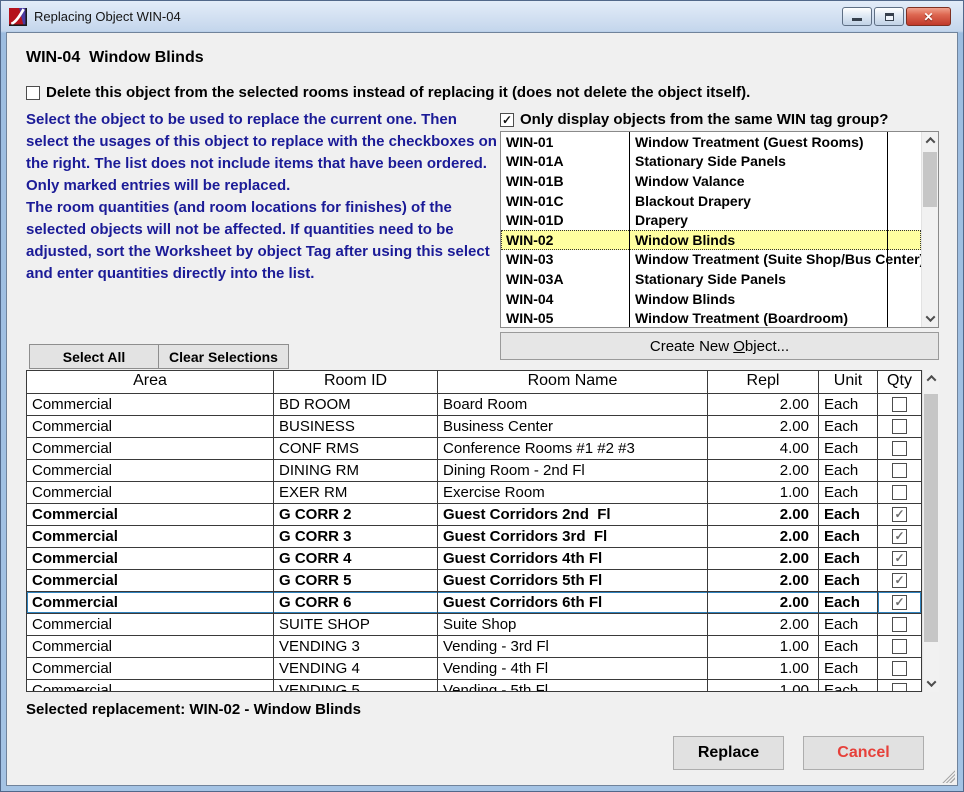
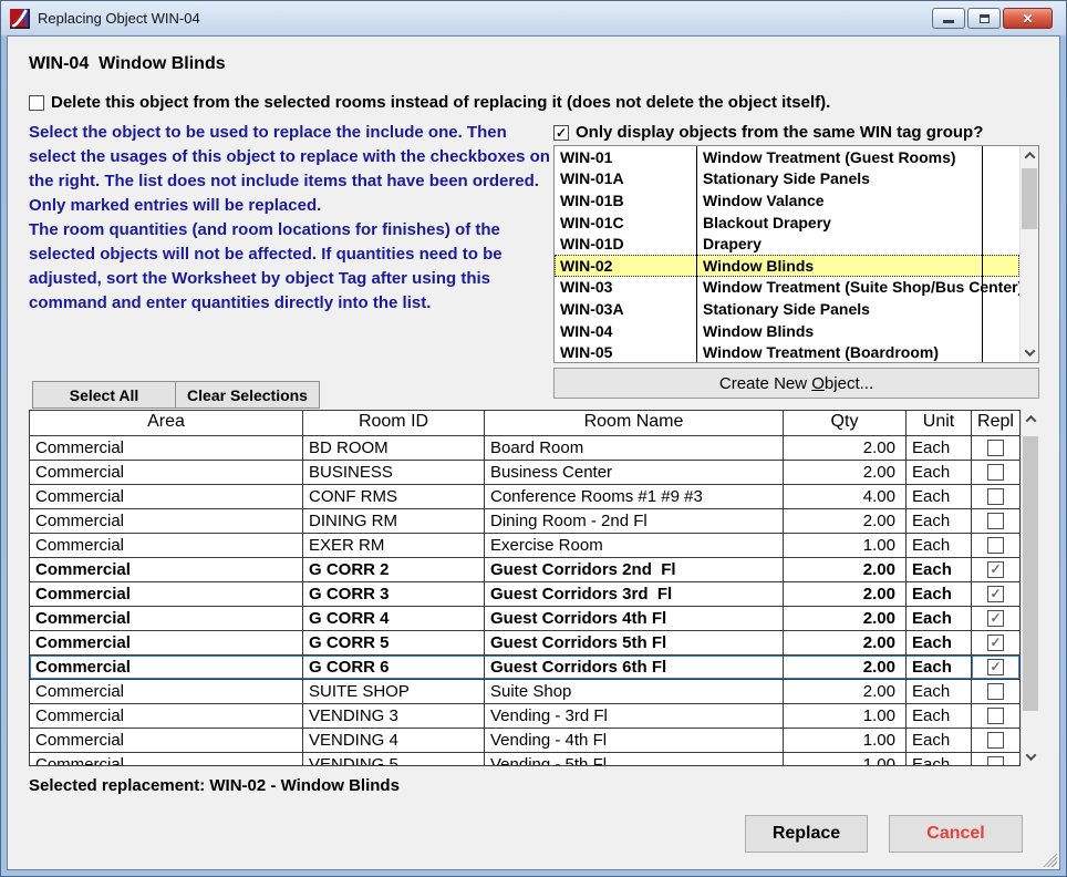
  Replacing Object WIN-04
  ✕
  WIN-04 Window Blinds
  Delete this object from the selected rooms instead of replacing it (does not delete the object itself).
- Select the object to be used to replace the current one. Then select the usages of this object to replace with the checkboxes on the right. The list does not include items that have been ordered. Only marked entries will be replaced.
+ Select the object to be used to replace the include one. Then select the usages of this object to replace with the checkboxes on the right. The list does not include items that have been ordered. Only marked entries will be replaced.
- The room quantities (and room locations for finishes) of the selected objects will not be affected. If quantities need to be adjusted, sort the Worksheet by object Tag after using this select and enter quantities directly into the list.
+ The room quantities (and room locations for finishes) of the selected objects will not be affected. If quantities need to be adjusted, sort the Worksheet by object Tag after using this command and enter quantities directly into the list.
  Only display objects from the same WIN tag group?
  WIN-01
  Window Treatment (Guest Rooms)
  WIN-01A
  Stationary Side Panels
  WIN-01B
  Window Valance
  WIN-01C
  Blackout Drapery
  WIN-01D
  Drapery
  WIN-02
  Window Blinds
  WIN-03
  Window Treatment (Suite Shop/Bus Center
  WIN-03A
  Stationary Side Panels
  WIN-04
  Window Blinds
  WIN-05
  Window Treatment (Boardroom)
  Create New
  O
  bject...
  Select All
  Clear Selections
  Area
  Room ID
  Room Name
- Repl
+ Qty
  Unit
- Qty
+ Repl
  Commercial
  BD ROOM
  Board Room
  2.00
  Each
  Commercial
  BUSINESS
  Business Center
  2.00
  Each
  Commercial
  CONF RMS
- Conference Rooms #1 #2 #3
+ Conference Rooms #1 #9 #3
  4.00
  Each
  Commercial
  DINING RM
  Dining Room - 2nd Fl
  2.00
  Each
  Commercial
  EXER RM
  Exercise Room
  1.00
  Each
  Commercial
  G CORR 2
  Guest Corridors 2nd Fl
  2.00
  Each
  Commercial
  G CORR 3
  Guest Corridors 3rd Fl
  2.00
  Each
  Commercial
  G CORR 4
  Guest Corridors 4th Fl
  2.00
  Each
  Commercial
  G CORR 5
  Guest Corridors 5th Fl
  2.00
  Each
  Commercial
  G CORR 6
  Guest Corridors 6th Fl
  2.00
  Each
  Commercial
  SUITE SHOP
  Suite Shop
  2.00
  Each
  Commercial
  VENDING 3
  Vending - 3rd Fl
  1.00
  Each
  Commercial
  VENDING 4
  Vending - 4th Fl
  1.00
  Each
  Commercial
  VENDING 5
  Vending - 5th Fl
  1.00
  Each
  Selected replacement: WIN-02 - Window Blinds
  Replace
  Cancel
